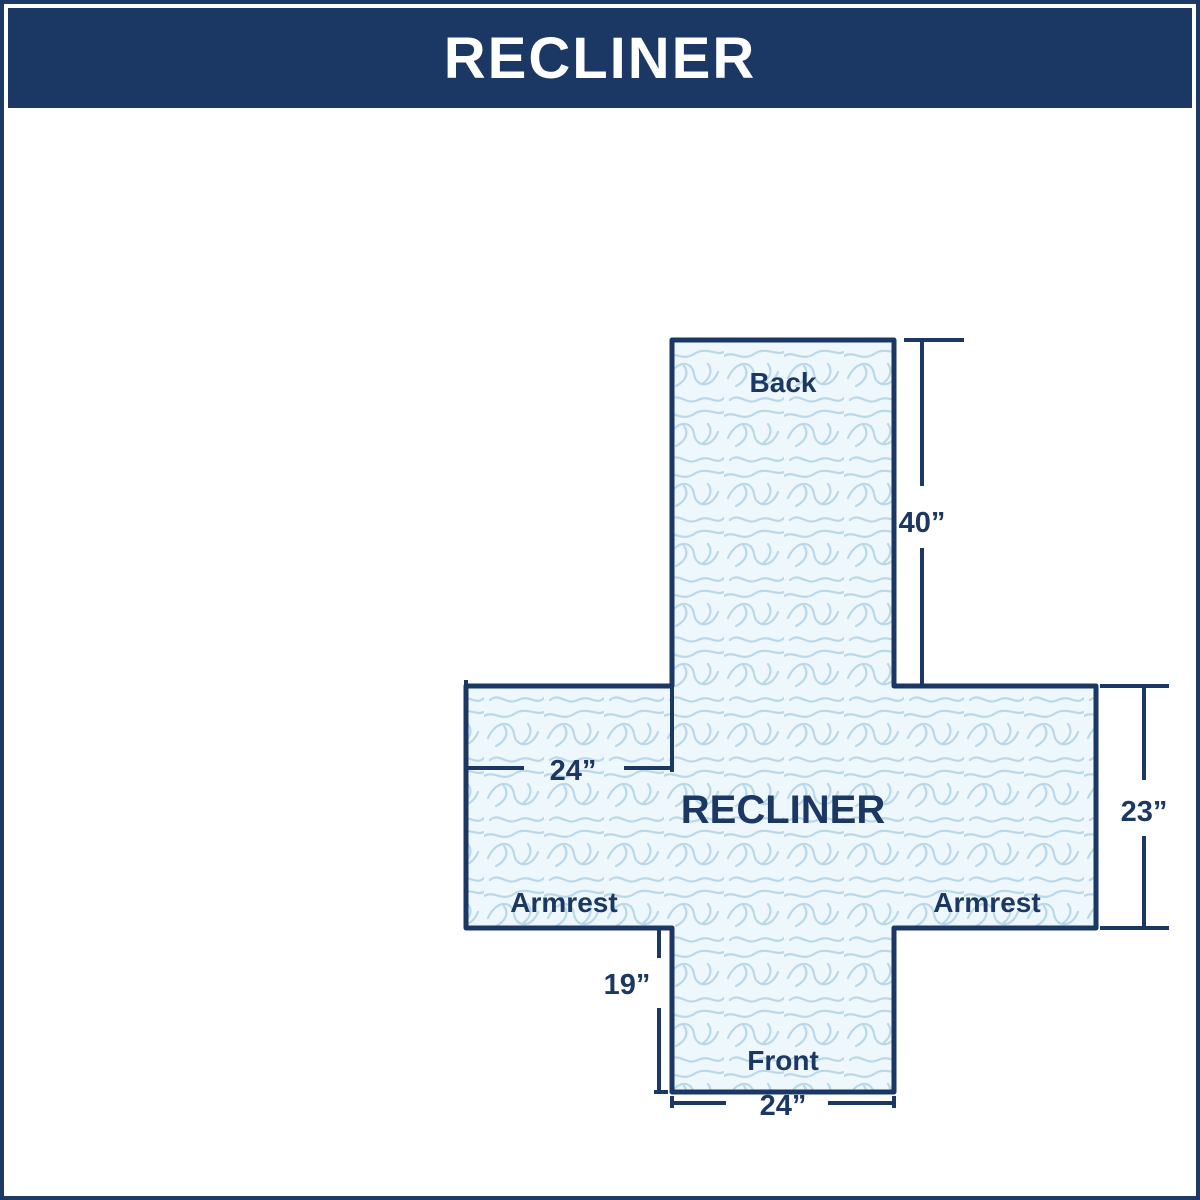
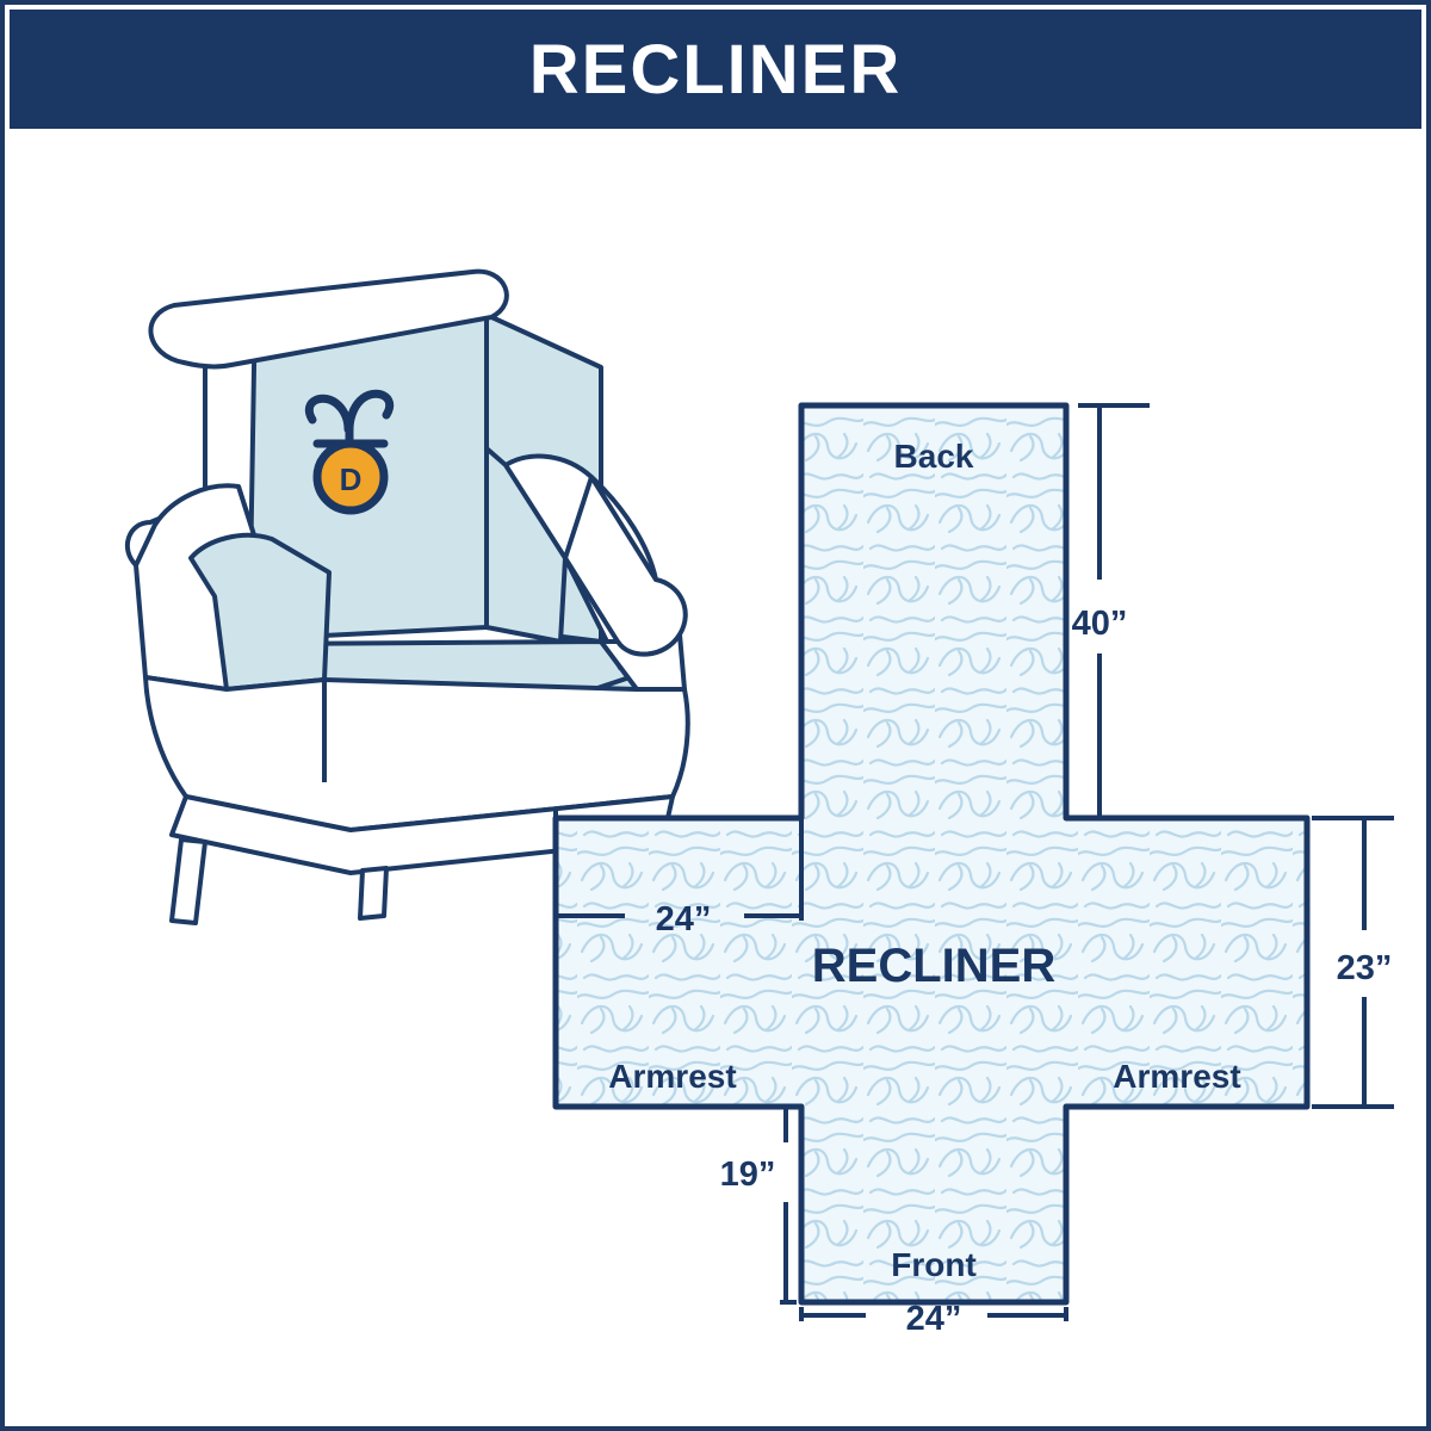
  RECLINER
+ D
  Back
  40”
  24”
  RECLINER
  23”
  Armrest
  Armrest
  19”
  Front
  24”
